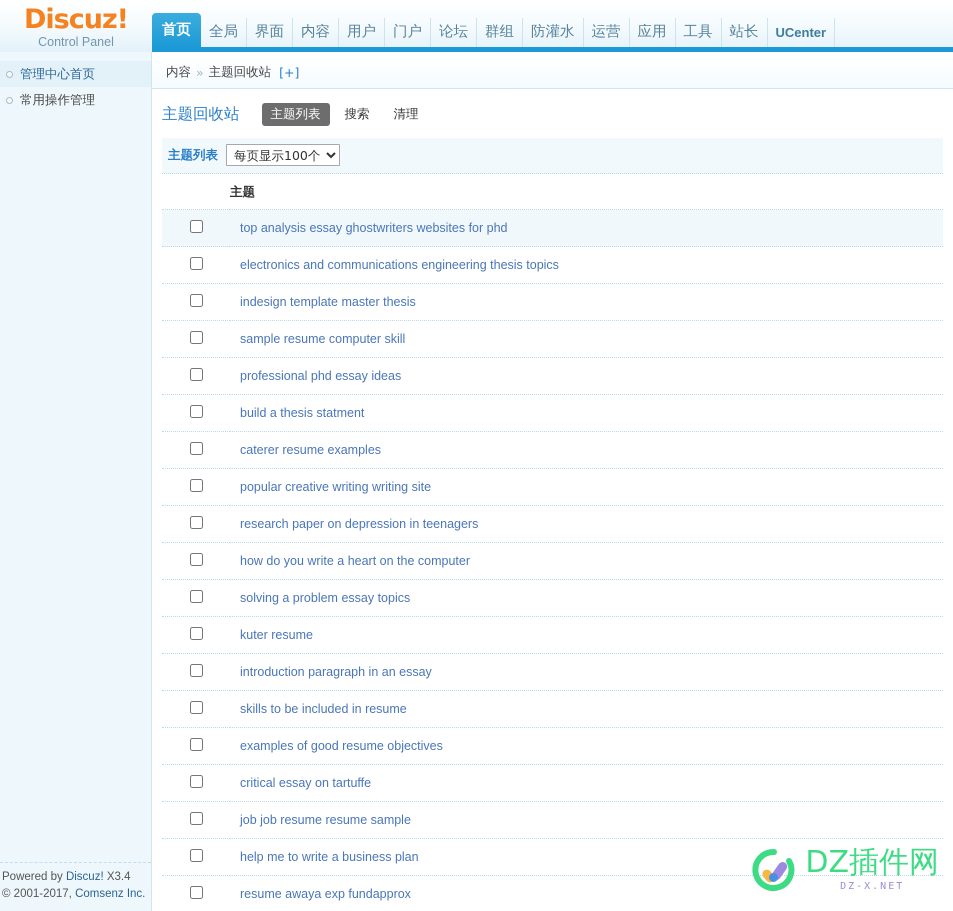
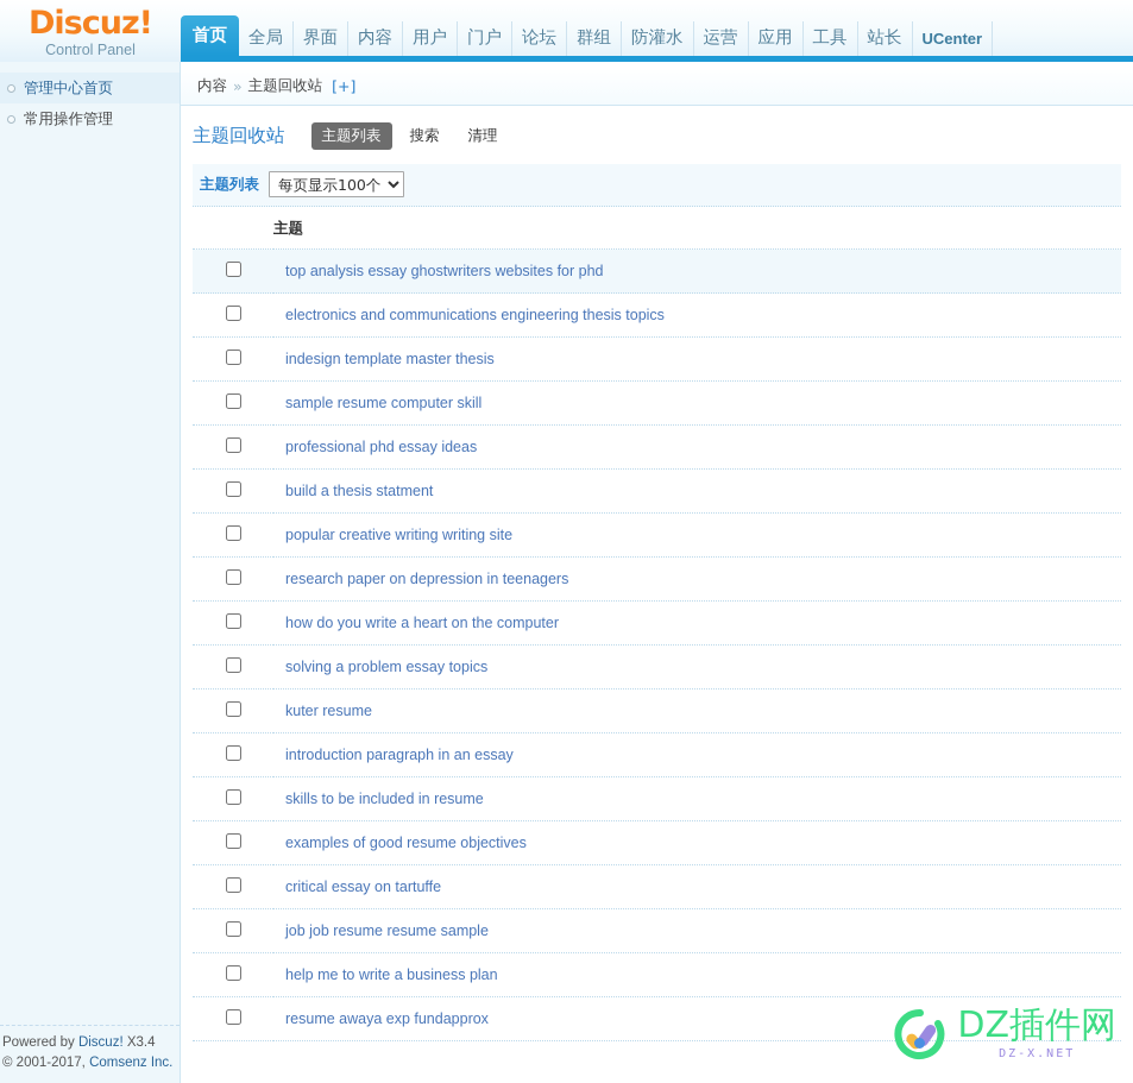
  Discuz!
  Control Panel
  首页
  全局
  界面
  内容
  用户
  门户
  论坛
  群组
  防灌水
  运营
  应用
  工具
  站长
  UCenter
  内容
  »
  主题回收站
  [+]
  管理中心首页
  常用操作管理
  Powered by Discuz! X3.4
  © 2001-2017, Comsenz Inc.
  主题回收站
  主题列表
  搜索
  清理
  主题列表
  每页显示100个
  	主题
  	top analysis essay ghostwriters websites for phd
  	electronics and communications engineering thesis topics
  	indesign template master thesis
  	sample resume computer skill
  	professional phd essay ideas
  	build a thesis statment
- 	caterer resume examples
  	popular creative writing writing site
  	research paper on depression in teenagers
  	how do you write a heart on the computer
  	solving a problem essay topics
  	kuter resume
  	introduction paragraph in an essay
  	skills to be included in resume
  	examples of good resume objectives
  	critical essay on tartuffe
  	job job resume resume sample
  	help me to write a business plan
  	resume awaya exp fundapprox
  DZ插件网
  DZ-X.NET
